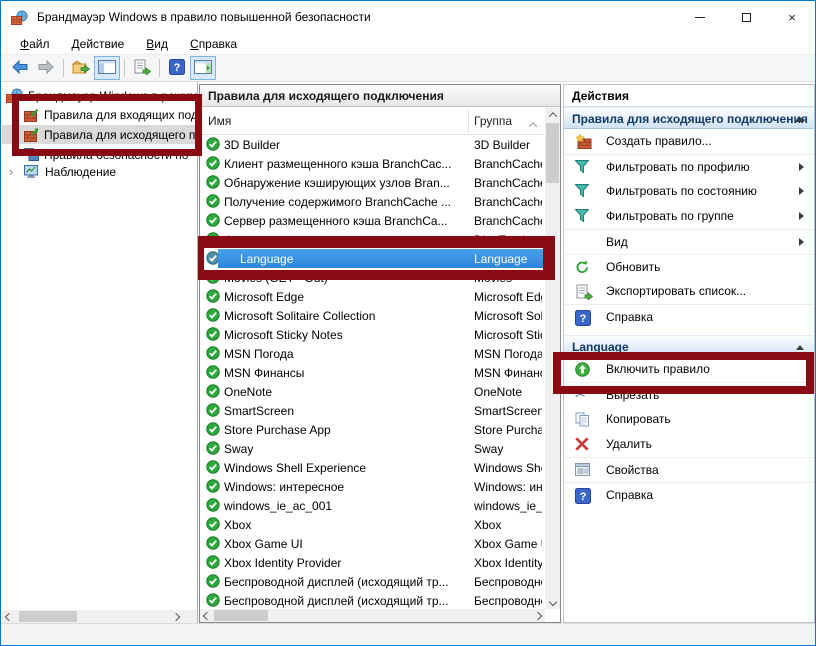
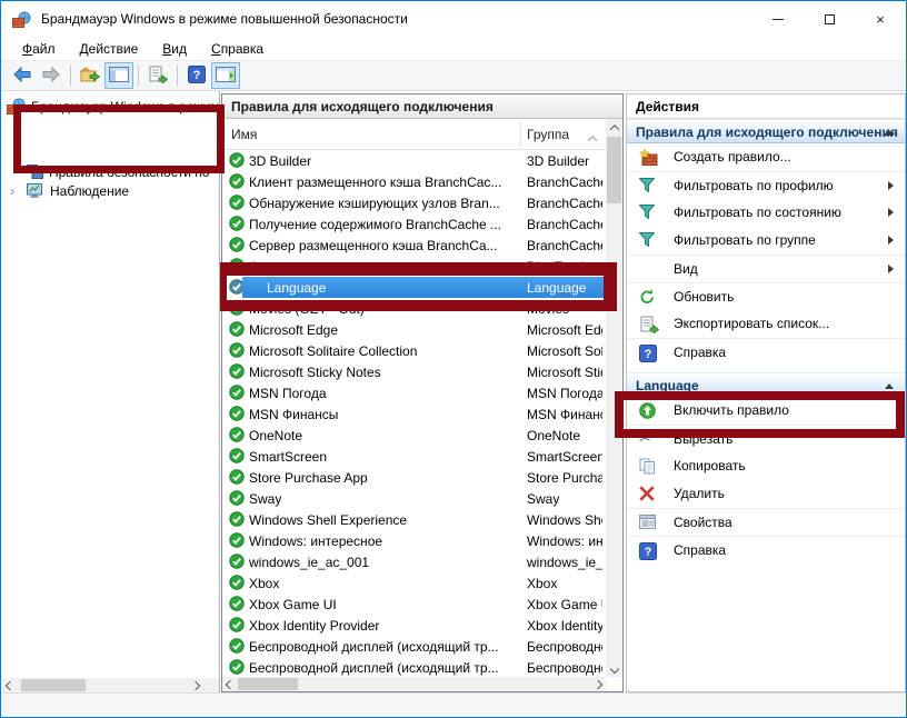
- Брандмауэр Windows в правило повышенной безопасности
+ Брандмауэр Windows в режиме повышенной безопасности
  ×
  Файл
  Действие
  Вид
  Справка
  ?
  Брандмауэр Windows в режим
- Правила для входящих под
- Правила для исходящего п
  Правила безопасности по
  ›
  Наблюдение
  Правила для исходящего подключения
  Имя
  Группа
  3D Builder
  3D Builder
  Клиент размещенного кэша BranchCac...
  BranchCach
  Обнаружение кэширующих узлов Bran...
  BranchCach
  Получение содержимого BranchCache ...
  BranchCach
  Сервер размещенного кэша BranchCa...
  BranchCach
  Функциональные возможности для по...
  DiagTrack
  Language
  Language
  Movies (GET - Out)
  Movies
  Microsoft Edge
  Microsoft Ed
  Microsoft Solitaire Collection
  Microsoft Sticky Notes
  Microsoft Sti
  MSN Погода
  MSN Погода
  MSN Финансы
  MSN Финан
  OneNote
  OneNote
  SmartScreen
  SmartScreen
  Store Purchase App
  Store Purcha
  Sway
  Sway
  Windows Shell Experience
  Windows: интересное
  Windows: ин
  windows_ie_ac_001
  windows_ie_
  Xbox
  Xbox
  Xbox Game UI
  Xbox Game
  Xbox Identity Provider
  Xbox Identity
  Беспроводной дисплей (исходящий тр...
  Беспроводн
  Беспроводной дисплей (исходящий тр...
  Беспроводн
  Действия
  Правила для исходящего подключения
  Создать правило...
  Фильтровать по профилю
  Фильтровать по состоянию
  Фильтровать по группе
  Вид
  Обновить
  Экспортировать список...
  ?
  Справка
  Language
  Включить правило
  ✂
  Вырезать
  Копировать
  Удалить
  Свойства
  ?
  Справка
